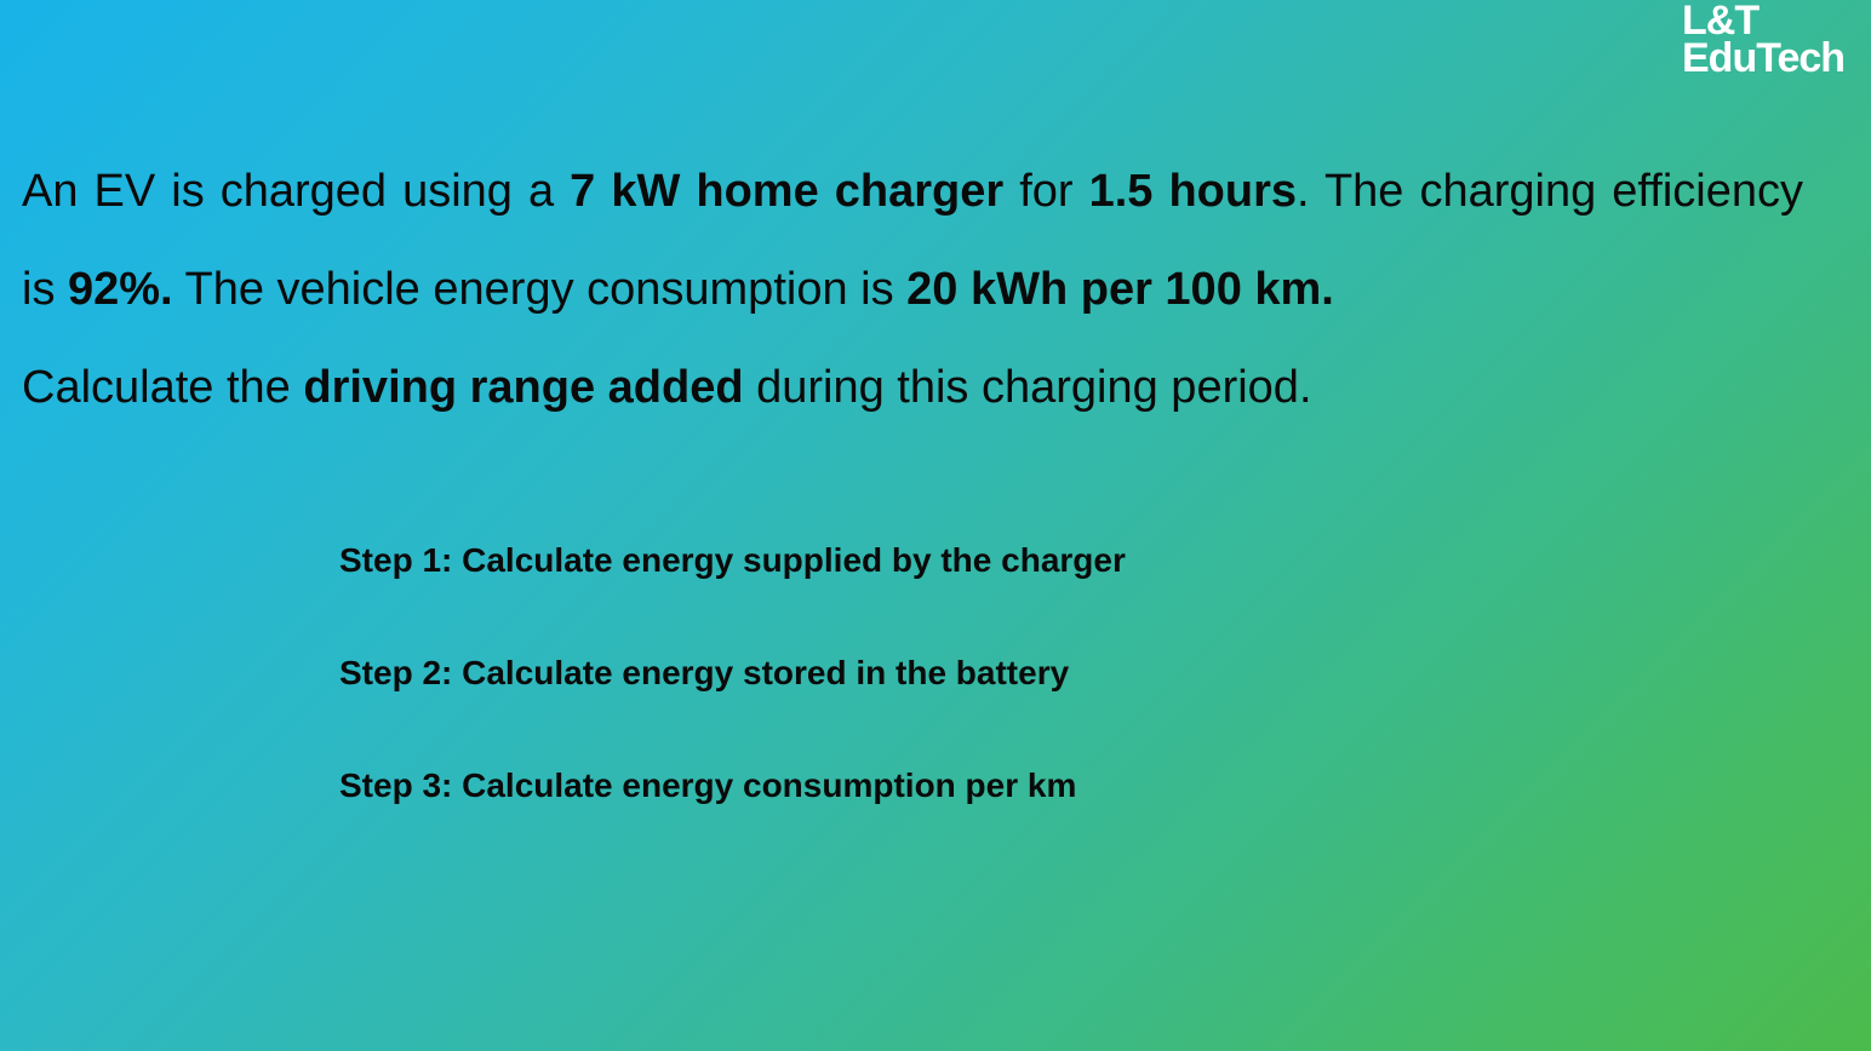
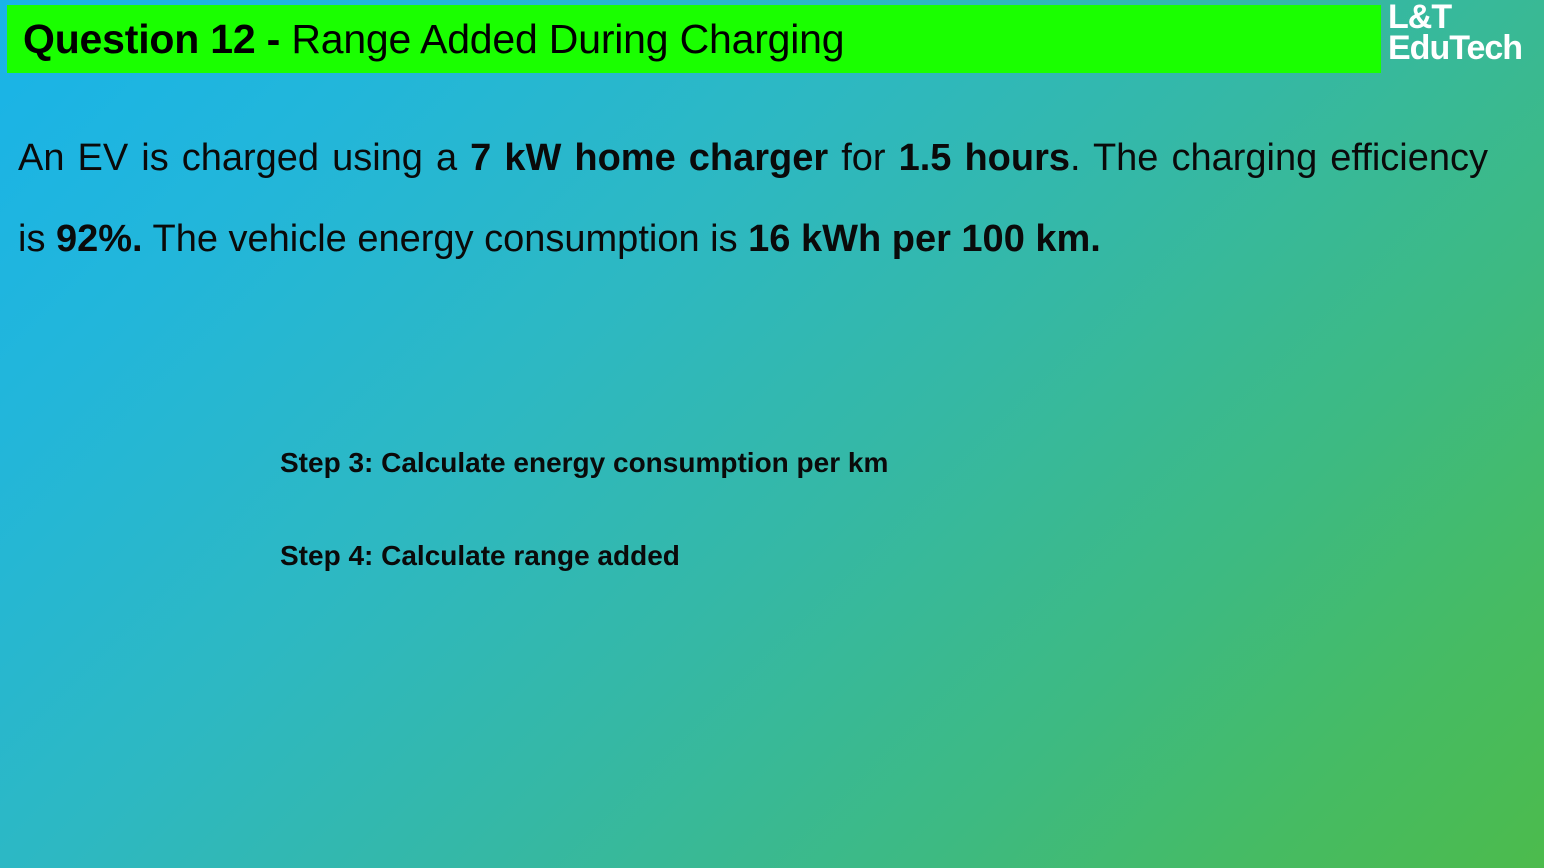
+ Question 12 - Range Added During Charging
  L&T
  EduTech
- An EV is charged using a 7 kW home charger for 1.5 hours. The charging efficiency is 92%. The vehicle energy consumption is 20 kWh per 100 km.
+ An EV is charged using a 7 kW home charger for 1.5 hours. The charging efficiency is 92%. The vehicle energy consumption is 16 kWh per 100 km.
- Calculate the driving range added during this charging period.
- Step 1: Calculate energy supplied by the charger
- Step 2: Calculate energy stored in the battery
  Step 3: Calculate energy consumption per km
+ Step 4: Calculate range added
